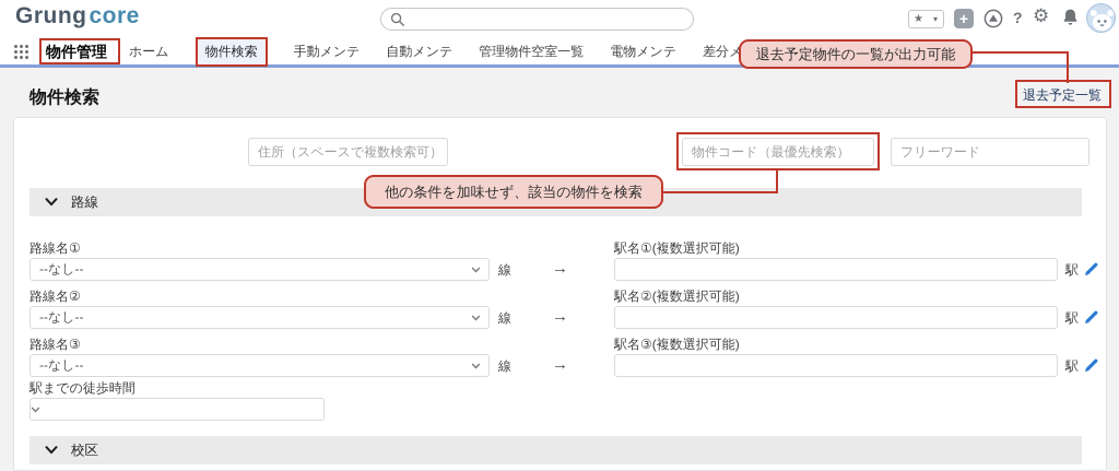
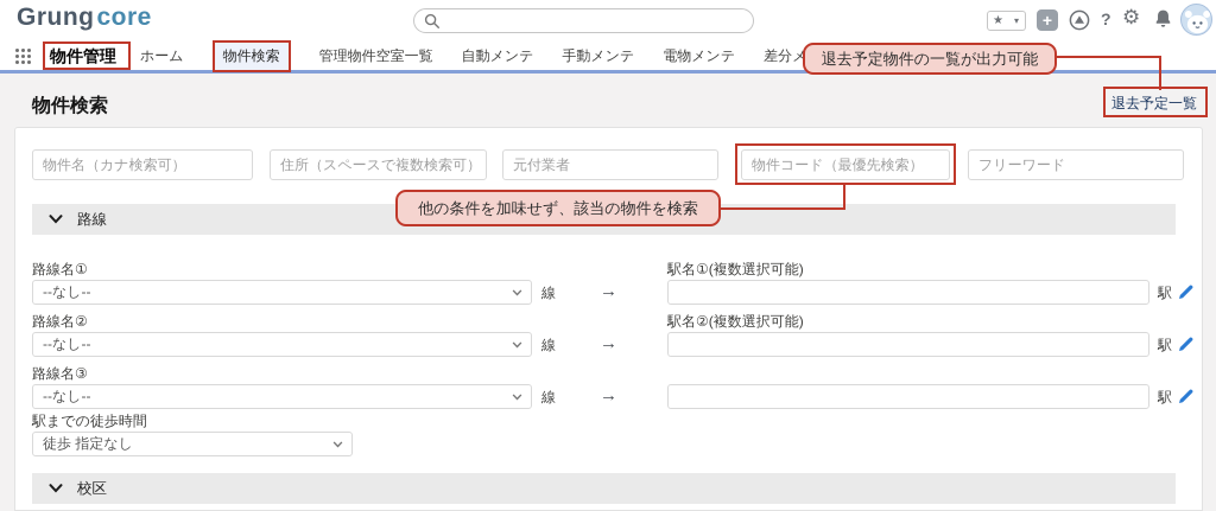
  Grungcore
  ★
  ▾
  +
  ?
  ⚙
  物件管理
  ホーム
  物件検索
- 手動メンテ
+ 管理物件空室一覧
  自動メンテ
- 管理物件空室一覧
+ 手動メンテ
  電物メンテ
  物件検索
  退去予定一覧
  退去予定物件の一覧が出力可能
+ 物件名（カナ検索可）
  住所（スペースで複数検索可）
+ 元付業者
  物件コード（最優先検索）
  フリーワード
  他の条件を加味せず、該当の物件を検索
  路線
  路線名①
  --なし--
  線
  →
  駅名①(複数選択可能)
  駅
  路線名②
  --なし--
  線
  →
  駅名②(複数選択可能)
  駅
  路線名③
  --なし--
  線
  →
- 駅名③(複数選択可能)
  駅
  駅までの徒歩時間
+ 徒歩 指定なし
  校区
